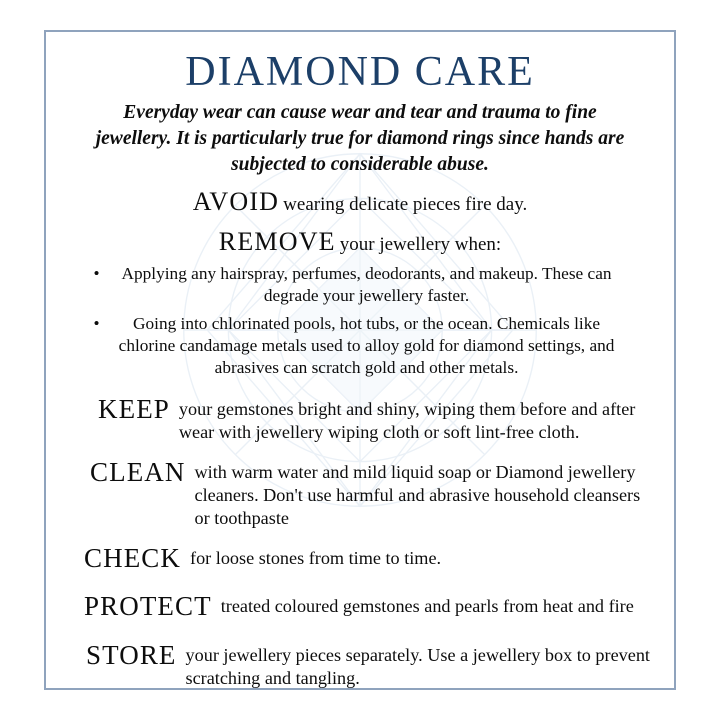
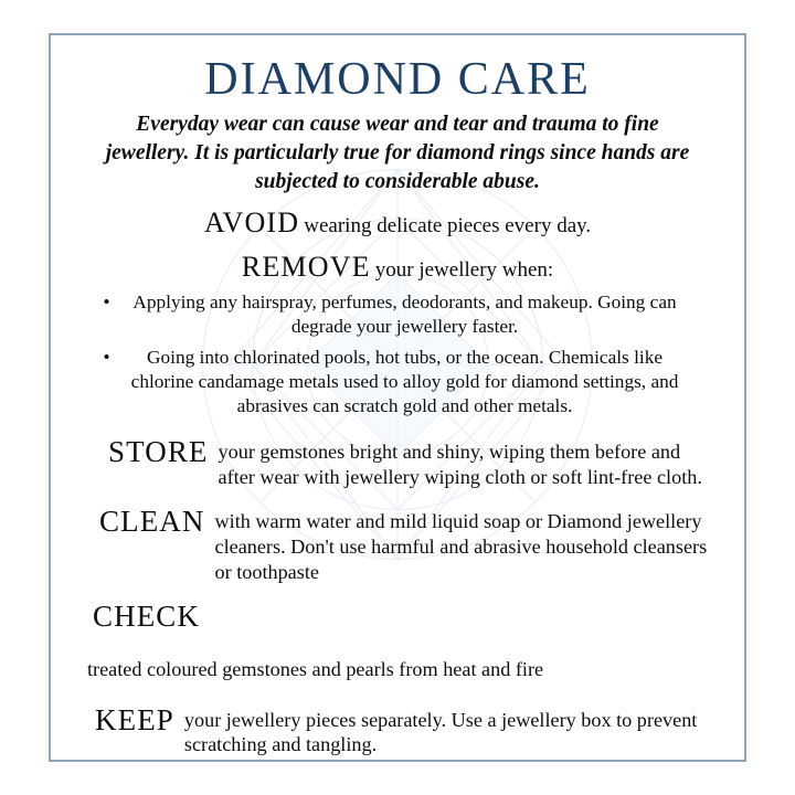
  DIAMOND CARE
  Everyday wear can cause wear and tear and trauma to fine jewellery. It is particularly true for diamond rings since hands are subjected to considerable abuse.
- AVOID wearing delicate pieces fire day.
+ AVOID wearing delicate pieces every day.
  REMOVE your jewellery when:
  •
- Applying any hairspray, perfumes, deodorants, and makeup. These can degrade your jewellery faster.
+ Applying any hairspray, perfumes, deodorants, and makeup. Going can degrade your jewellery faster.
  •
  Going into chlorinated pools, hot tubs, or the ocean. Chemicals like chlorine candamage metals used to alloy gold for diamond settings, and abrasives can scratch gold and other metals.
- KEEP
+ STORE
  your gemstones bright and shiny, wiping them before and after wear with jewellery wiping cloth or soft lint-free cloth.
  CLEAN
  with warm water and mild liquid soap or Diamond jewellery cleaners. Don't use harmful and abrasive household cleansers or toothpaste
  CHECK
- for loose stones from time to time.
- PROTECT
  treated coloured gemstones and pearls from heat and fire
- STORE
+ KEEP
  your jewellery pieces separately. Use a jewellery box to prevent scratching and tangling.
